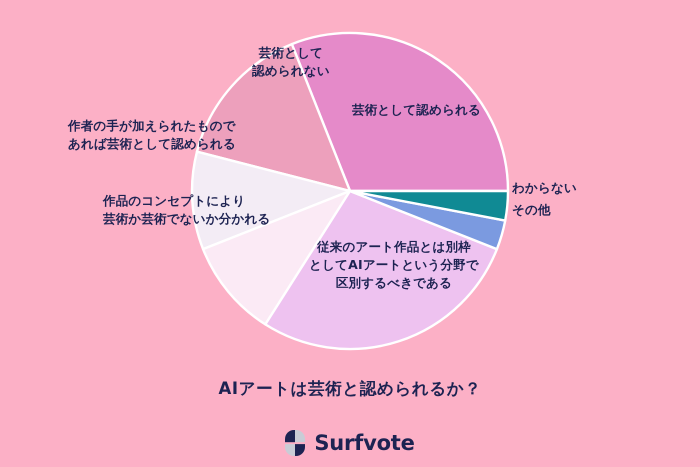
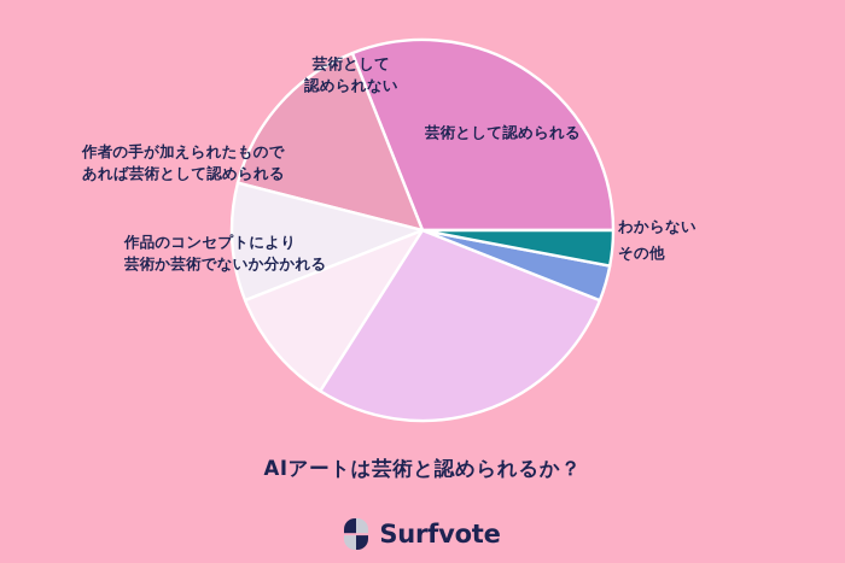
  芸術として認められる
  芸術として
  認められない
  作者の手が加えられたもので
  あれば芸術として認められる
  作品のコンセプトにより
  芸術か芸術でないか分かれる
- 従来のアート作品とは別枠
- としてAIアートという分野で
- 区別するべきである
  わからない
  その他
  AIアートは芸術と認められるか？
  Surfvote
